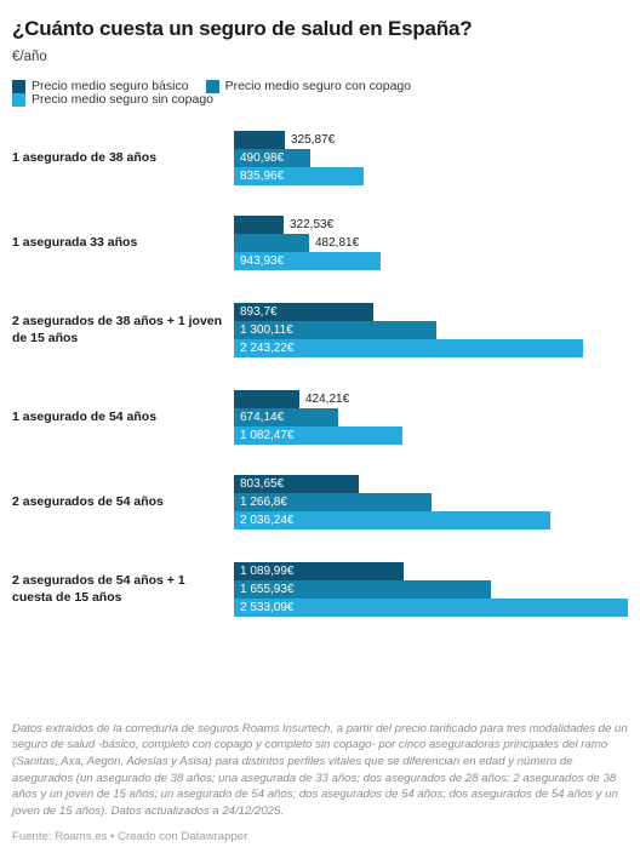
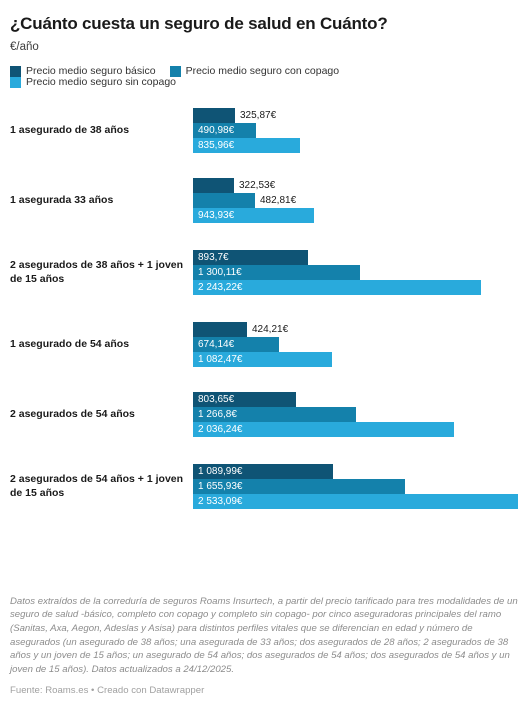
- ¿Cuánto cuesta un seguro de salud en España?
+ ¿Cuánto cuesta un seguro de salud en Cuánto?
  €/año
  Precio medio seguro básico
  Precio medio seguro con copago
  Precio medio seguro sin copago
  1 asegurado de 38 años
  325,87€
  490,98€
  835,96€
  1 asegurada 33 años
  322,53€
  482,81€
  943,93€
  2 asegurados de 38 años + 1 joven de 15 años
  893,7€
  1 300,11€
  2 243,22€
  1 asegurado de 54 años
  424,21€
  674,14€
  1 082,47€
  2 asegurados de 54 años
  803,65€
  1 266,8€
  2 036,24€
- 2 asegurados de 54 años + 1 cuesta de 15 años
+ 2 asegurados de 54 años + 1 joven de 15 años
  1 089,99€
  1 655,93€
  2 533,09€
  Datos extraídos de la correduría de seguros Roams Insurtech, a partir del precio tarificado para tres modalidades de un seguro de salud -básico, completo con copago y completo sin copago- por cinco aseguradoras principales del ramo (Sanitas, Axa, Aegon, Adeslas y Asisa) para distintos perfiles vitales que se diferencian en edad y número de asegurados (un asegurado de 38 años; una asegurada de 33 años; dos asegurados de 28 años; 2 asegurados de 38 años y un joven de 15 años; un asegurado de 54 años; dos asegurados de 54 años; dos asegurados de 54 años y un joven de 15 años). Datos actualizados a 24/12/2025.
  Fuente: Roams.es • Creado con Datawrapper
